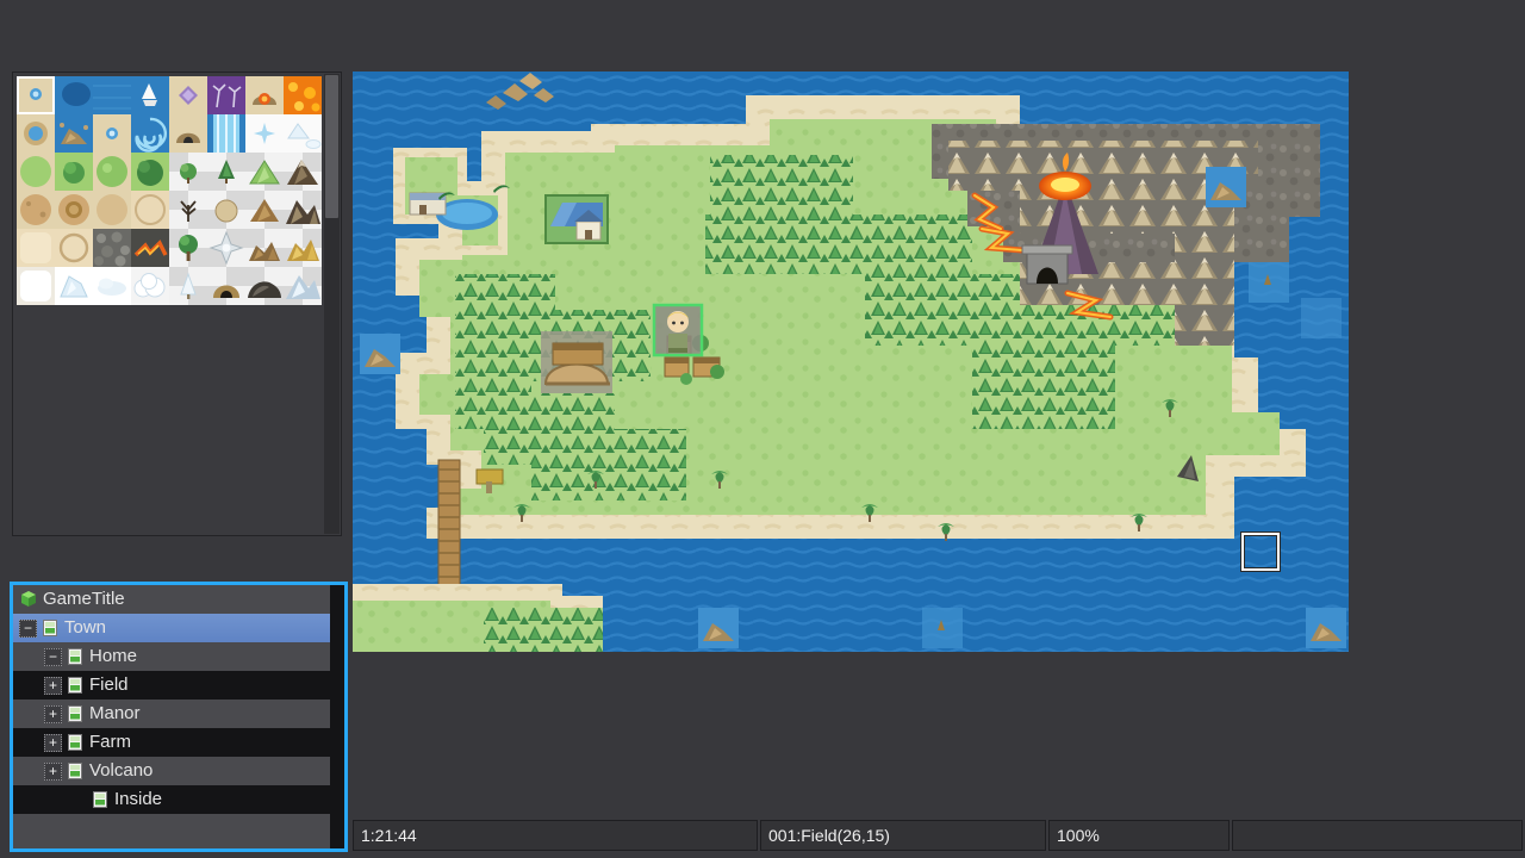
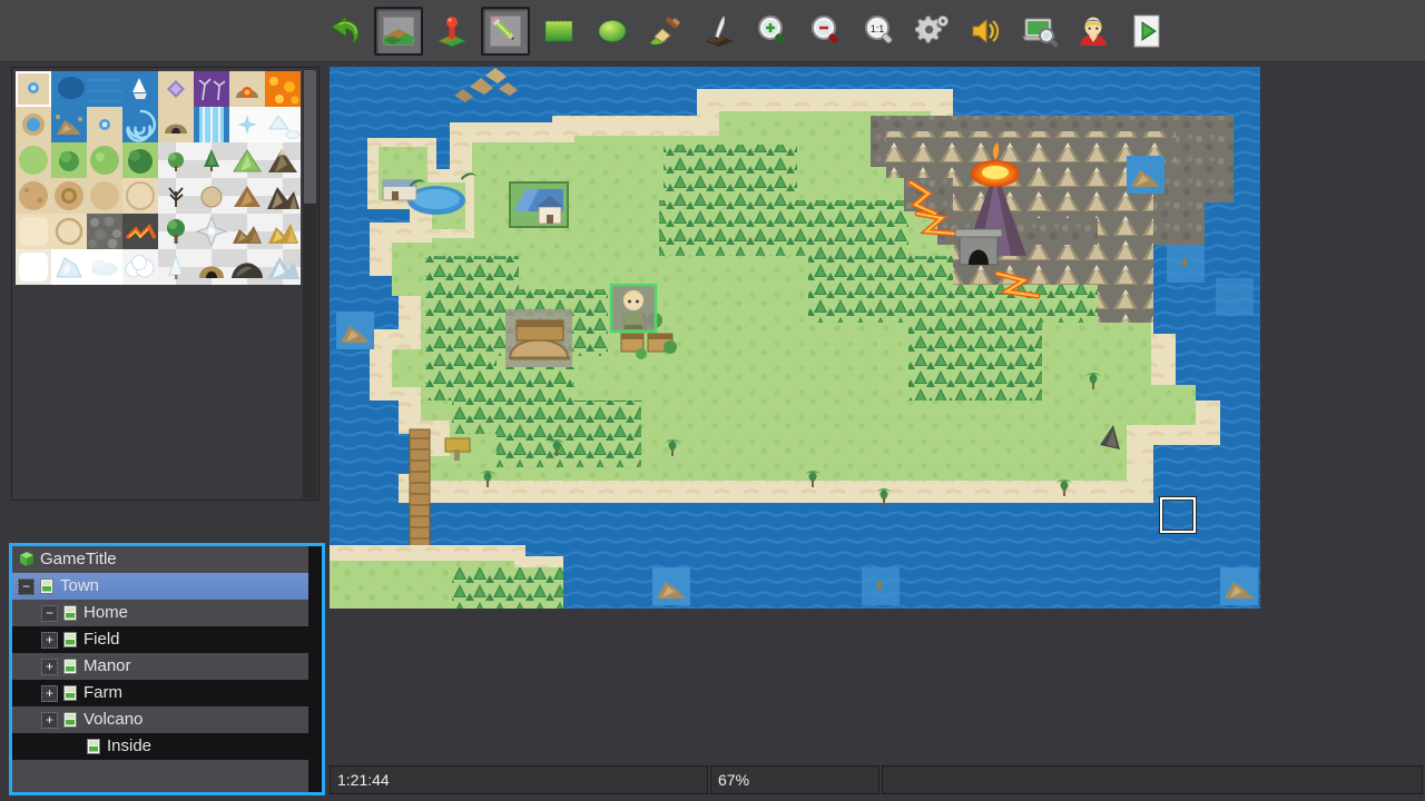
+ 1:1
  GameTitle
  −
  Town
  −
  Home
  +
  Field
  +
  Manor
  +
  Farm
  +
  Volcano
  Inside
  1:21:44
- 001:Field(26,15)
- 100%
+ 67%
